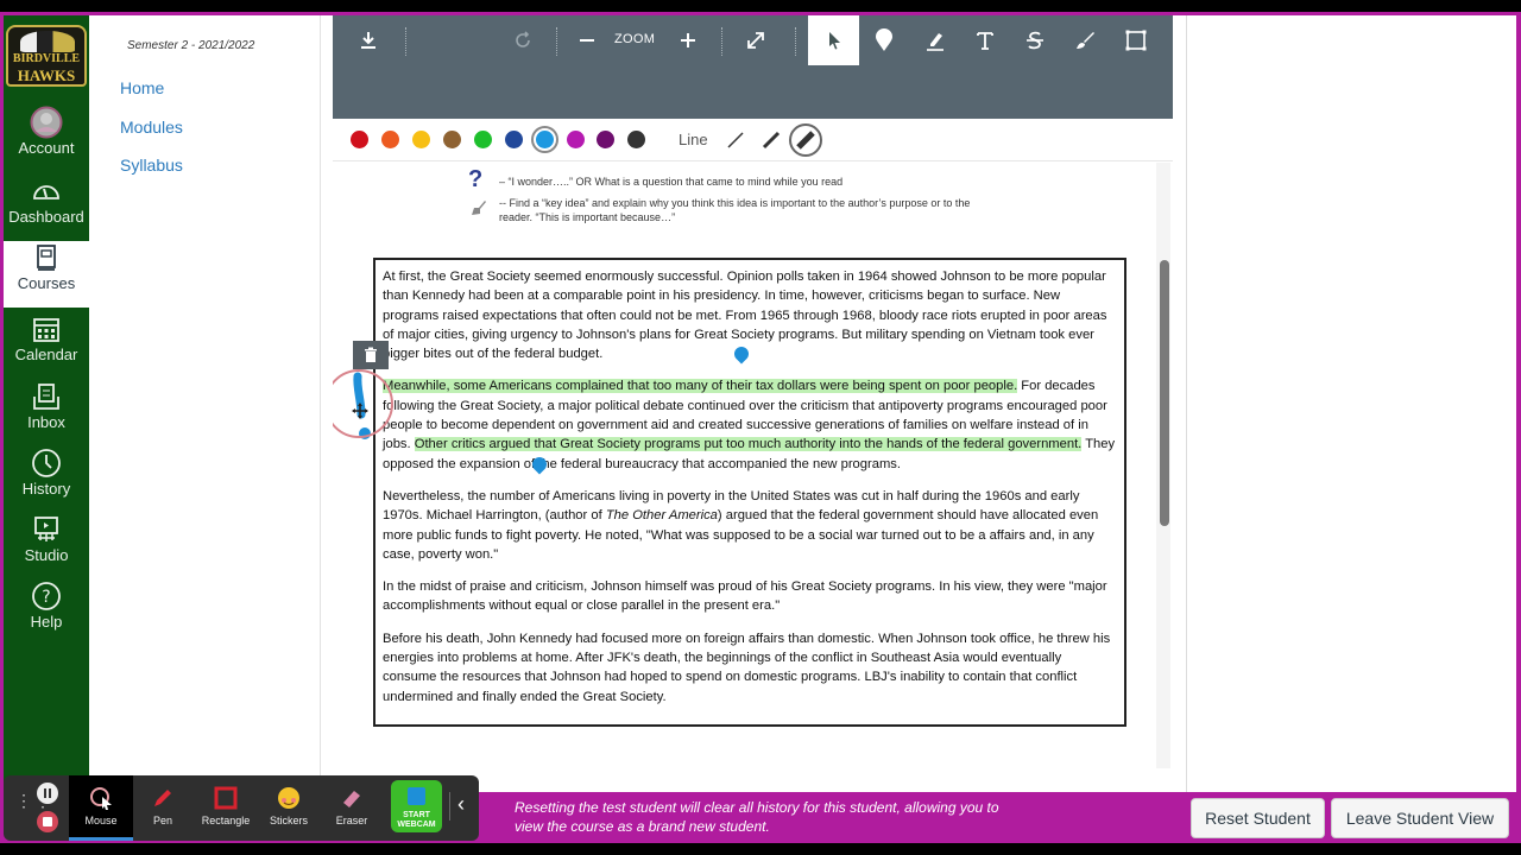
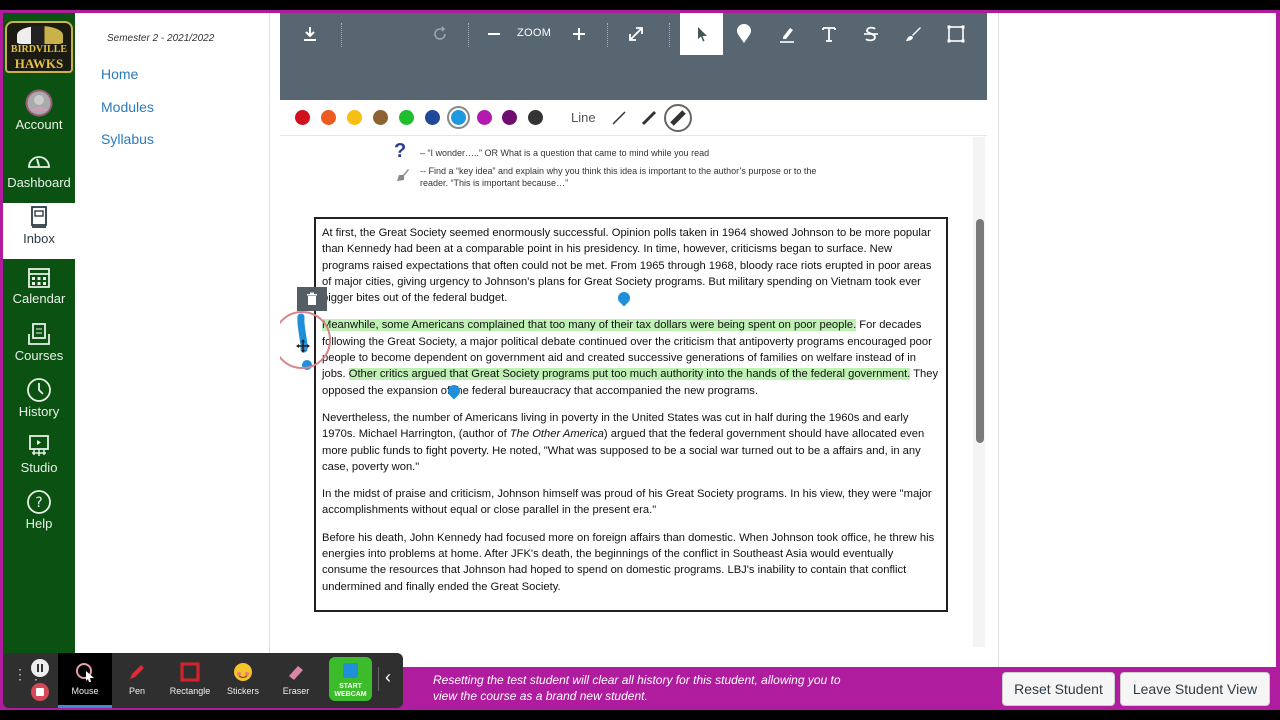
  BIRDVILLE
  HAWKS
  Account
  Dashboard
- Courses
+ Inbox
  Calendar
- Inbox
+ Courses
  History
  Studio
  ?
  Help
  Semester 2 - 2021/2022
  Home
  Modules
  Syllabus
  ZOOM
  Line
  ?
  – “I wonder…..” OR What is a question that came to mind while you read
  -- Find a “key idea” and explain why you think this idea is important to the author’s purpose or to the reader. “This is important because…”
  At first, the Great Society seemed enormously successful. Opinion polls taken in 1964 showed Johnson to be more popular than Kennedy had been at a comparable point in his presidency. In time, however, criticisms began to surface. New programs raised expectations that often could not be met. From 1965 through 1968, bloody race riots erupted in poor areas of major cities, giving urgency to Johnson's plans for Great Society programs. But military spending on Vietnam took ever igger bites out of the federal budget.
  Meanwhile, some Americans complained that too many of their tax dollars were being spent on poor people. For decades following the Great Society, a major political debate continued over the criticism that antipoverty programs encouraged poor people to become dependent on government aid and created successive generations of families on welfare instead of in jobs. Other critics argued that Great Society programs put too much authority into the hands of the federal government. They opposed the expansion oe federal bureaucracy that accompanied the new programs.
  Nevertheless, the number of Americans living in poverty in the United States was cut in half during the 1960s and early 1970s. Michael Harrington, (author of The Other America) argued that the federal government should have allocated even more public funds to fight poverty. He noted, "What was supposed to be a social war turned out to be a affairs and, in any case, poverty won."
  In the midst of praise and criticism, Johnson himself was proud of his Great Society programs. In his view, they were "major accomplishments without equal or close parallel in the present era."
  Before his death, John Kennedy had focused more on foreign affairs than domestic. When Johnson took office, he threw his energies into problems at home. After JFK's death, the beginnings of the conflict in Southeast Asia would eventually consume the resources that Johnson had hoped to spend on domestic programs. LBJ's inability to contain that conflict undermined and finally ended the Great Society.
  Mouse
  Pen
  Rectangle
  Stickers
  Eraser
  ‹
  Resetting the test student will clear all history for this student, allowing you to view the course as a brand new student.
  Reset Student
  Leave Student View
